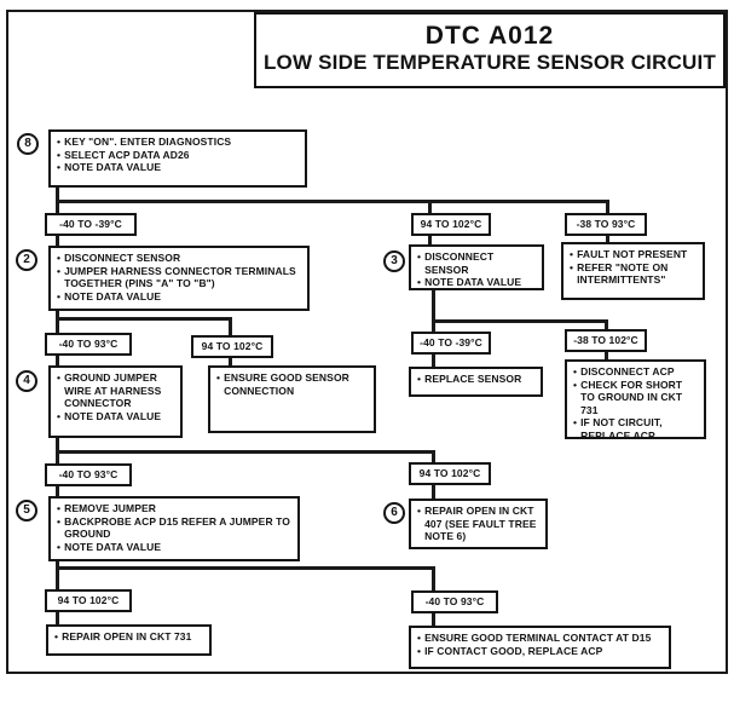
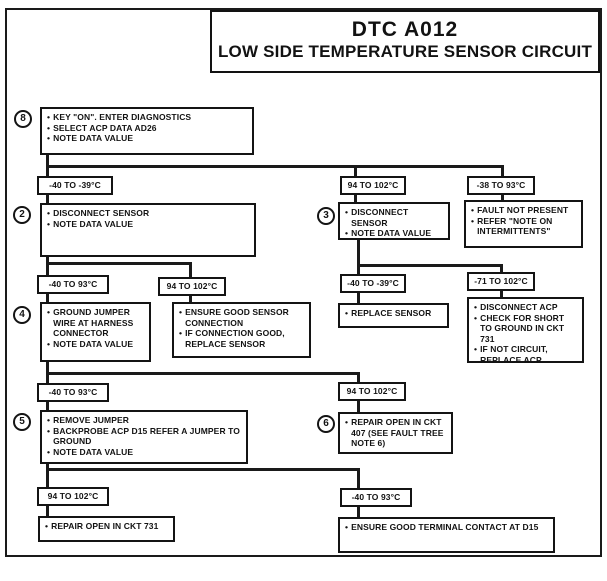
  DTC A012
  LOW SIDE TEMPERATURE SENSOR CIRCUIT
  8
  2
  3
  4
  5
  6
  KEY "ON". ENTER DIAGNOSTICS
  SELECT ACP DATA AD26
  NOTE DATA VALUE
  -40 TO -39°C
  94 TO 102°C
  -38 TO 93°C
  DISCONNECT SENSOR
- JUMPER HARNESS CONNECTOR TERMINALS TOGETHER (PINS "A" TO "B")
  NOTE DATA VALUE
  DISCONNECT SENSOR
  NOTE DATA VALUE
  FAULT NOT PRESENT
  REFER "NOTE ON INTERMITTENTS"
  -40 TO 93°C
  94 TO 102°C
  GROUND JUMPER WIRE AT HARNESS CONNECTOR
  NOTE DATA VALUE
  ENSURE GOOD SENSOR CONNECTION
+ IF CONNECTION GOOD, REPLACE SENSOR
  -40 TO -39°C
- -38 TO 102°C
+ -71 TO 102°C
  REPLACE SENSOR
  DISCONNECT ACP
  CHECK FOR SHORT TO GROUND IN CKT 731
  IF NOT CIRCUIT, REPLACE ACP
  -40 TO 93°C
  94 TO 102°C
  REMOVE JUMPER
  BACKPROBE ACP D15 REFER A JUMPER TO GROUND
  NOTE DATA VALUE
  REPAIR OPEN IN CKT 407 (SEE FAULT TREE NOTE 6)
  94 TO 102°C
  -40 TO 93°C
  REPAIR OPEN IN CKT 731
  ENSURE GOOD TERMINAL CONTACT AT D15
- IF CONTACT GOOD, REPLACE ACP
